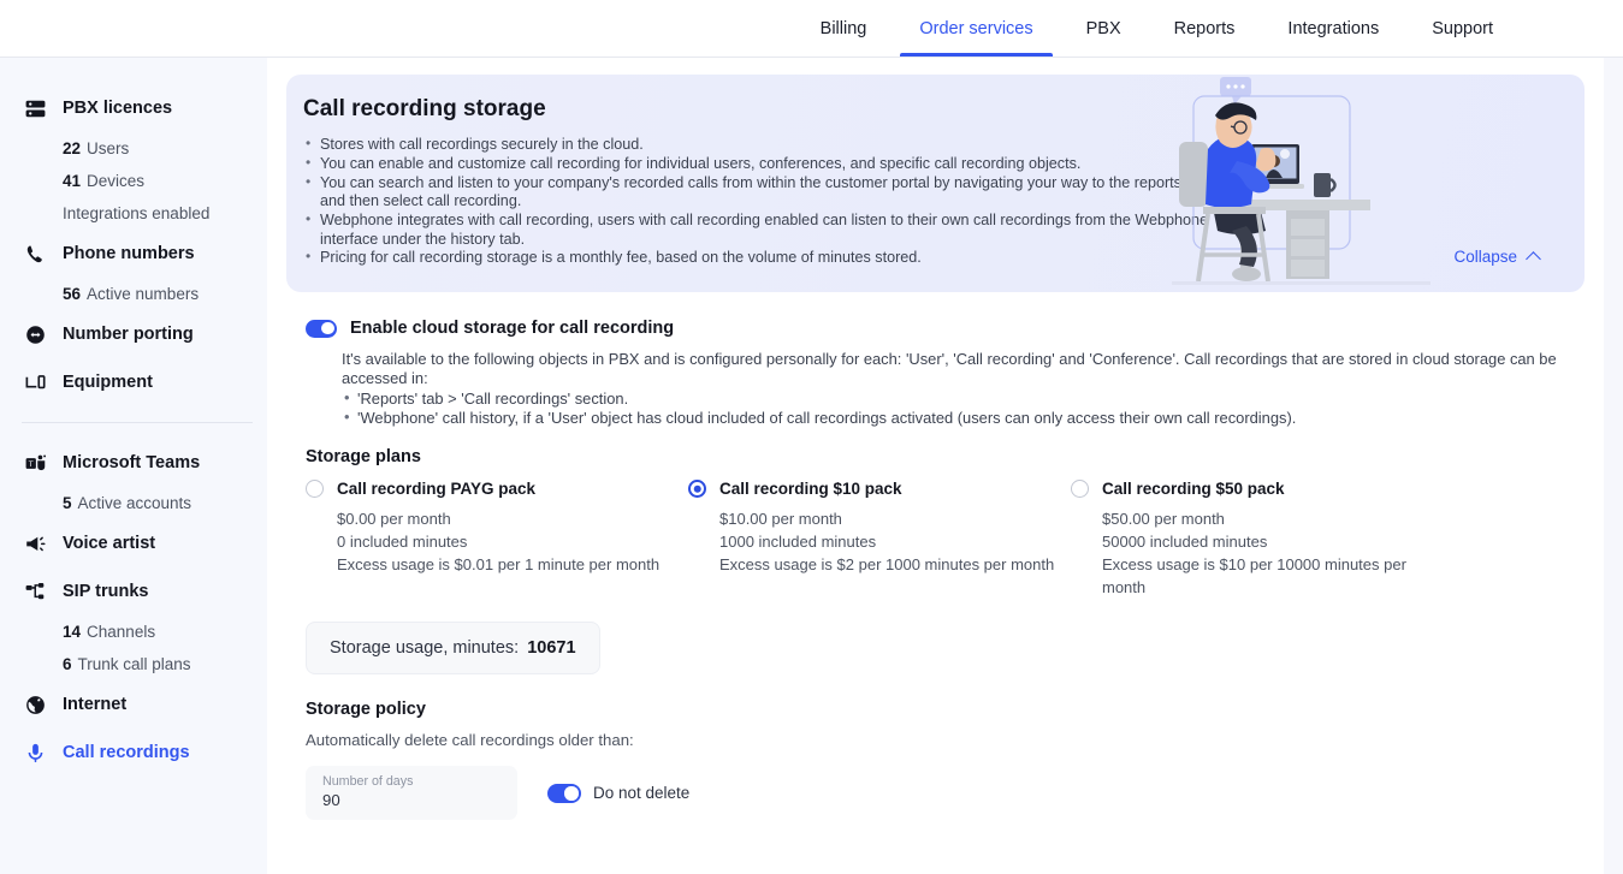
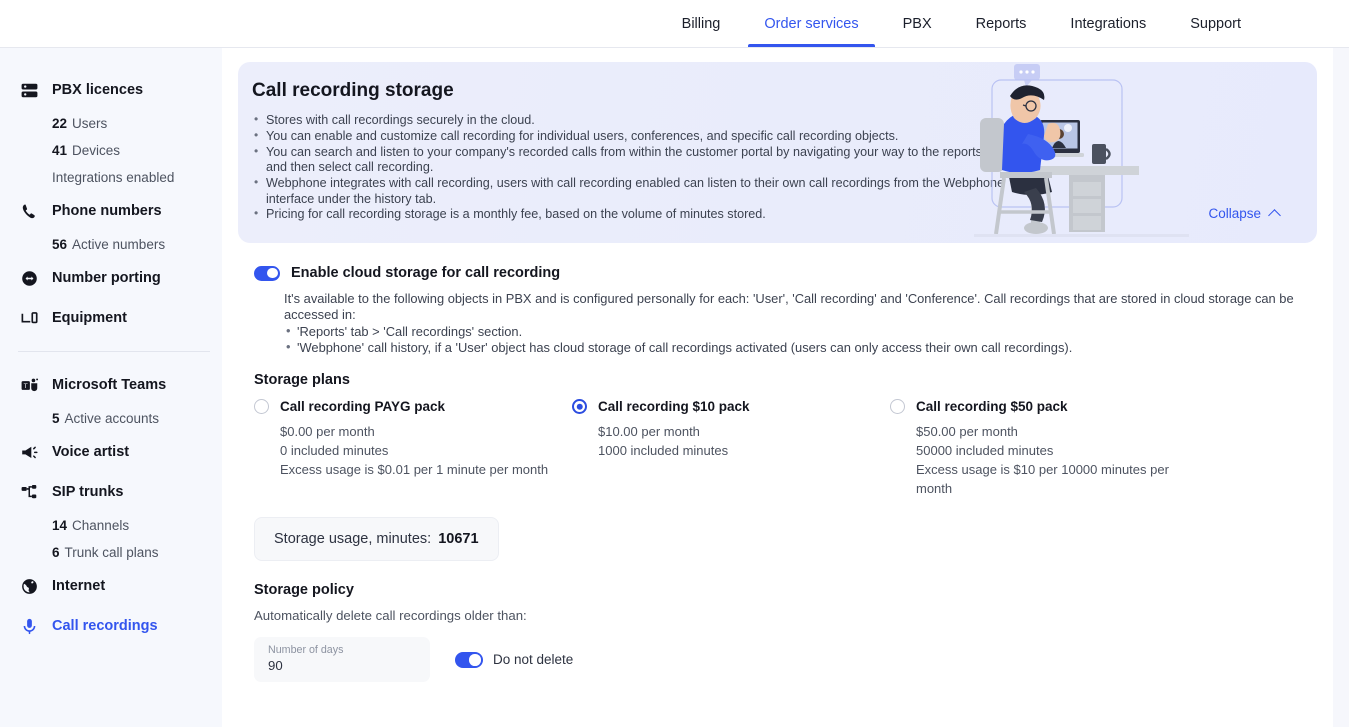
  Billing
  Order services
  PBX
  Reports
  Integrations
  Support
  PBX licences
  22
  Users
  41
  Devices
  Integrations enabled
  Phone numbers
  56
  Active numbers
  Number porting
  Equipment
  Microsoft Teams
  5
  Active accounts
  Voice artist
  SIP trunks
  14
  Channels
  6
  Trunk call plans
  Internet
  Call recordings
  Call recording storage
  Stores with call recordings securely in the cloud.
  You can enable and customize call recording for individual users, conferences, and specific call recording objects.
  You can search and listen to your company's recorded calls from within the customer portal by navigating your way to the reports and then select call recording.
  Webphone integrates with call recording, users with call recording enabled can listen to their own call recordings from the Webphone interface under the history tab.
  Pricing for call recording storage is a monthly fee, based on the volume of minutes stored.
  Collapse
  Enable cloud storage for call recording
  It's available to the following objects in PBX and is configured personally for each: 'User', 'Call recording' and 'Conference'. Call recordings that are stored in cloud storage can be accessed in:
  'Reports' tab > 'Call recordings' section.
- 'Webphone' call history, if a 'User' object has cloud included of call recordings activated (users can only access their own call recordings).
+ 'Webphone' call history, if a 'User' object has cloud storage of call recordings activated (users can only access their own call recordings).
  Storage plans
  Call recording PAYG pack
  $0.00 per month
  0 included minutes
  Excess usage is $0.01 per 1 minute per month
  Call recording $10 pack
  $10.00 per month
  1000 included minutes
- Excess usage is $2 per 1000 minutes per month
  Call recording $50 pack
  $50.00 per month
  50000 included minutes
  Excess usage is $10 per 10000 minutes per month
  Storage usage, minutes:
  10671
  Storage policy
  Automatically delete call recordings older than:
  Number of days
  90
  Do not delete
